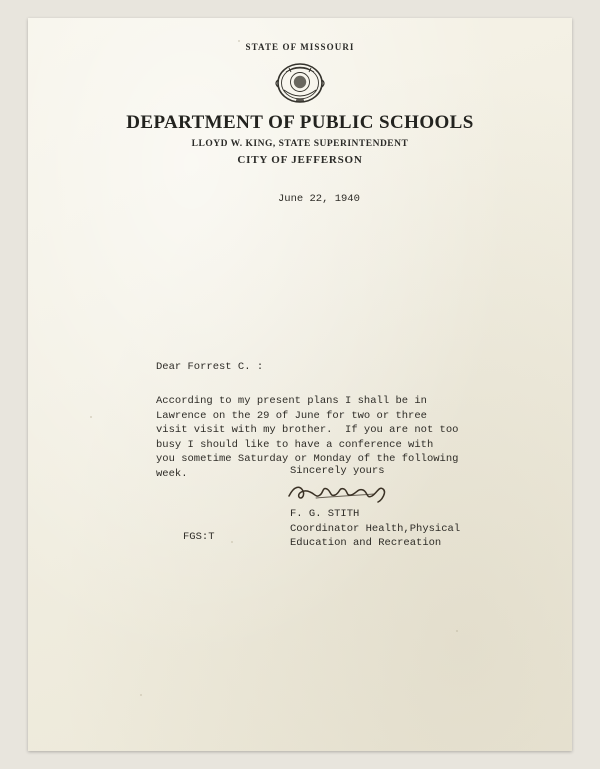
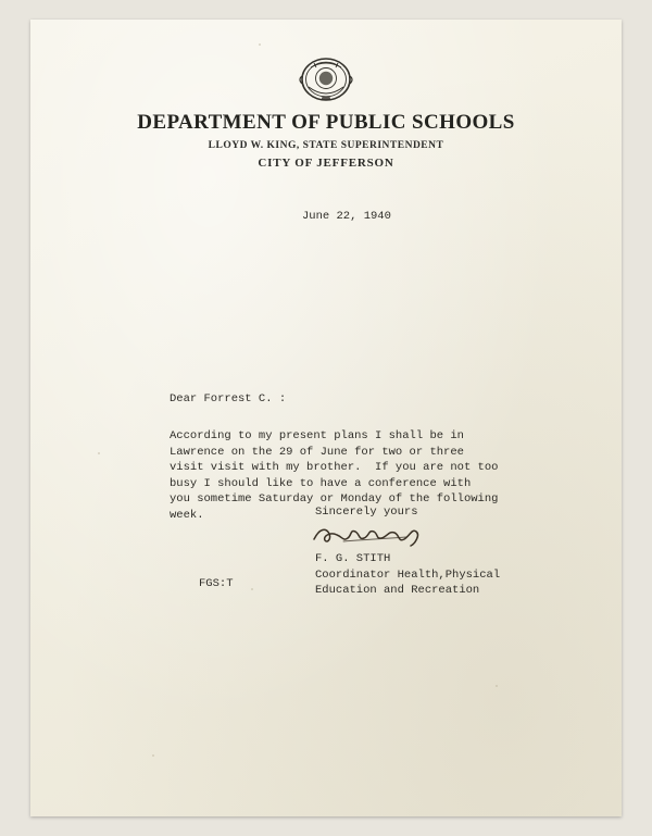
- STATE OF MISSOURI
  DEPARTMENT OF PUBLIC SCHOOLS
  LLOYD W. KING, STATE SUPERINTENDENT
  CITY OF JEFFERSON
  June 22, 1940
  Dear Forrest C. :
  According to my present plans I shall be in Lawrence on the 29 of June for two or three visit visit with my brother. If you are not too busy I should like to have a conference with you sometime Saturday or Monday of the following week.
  Sincerely yours
  F. G. STITH Coordinator Health,Physical Education and Recreation
  FGS:T
